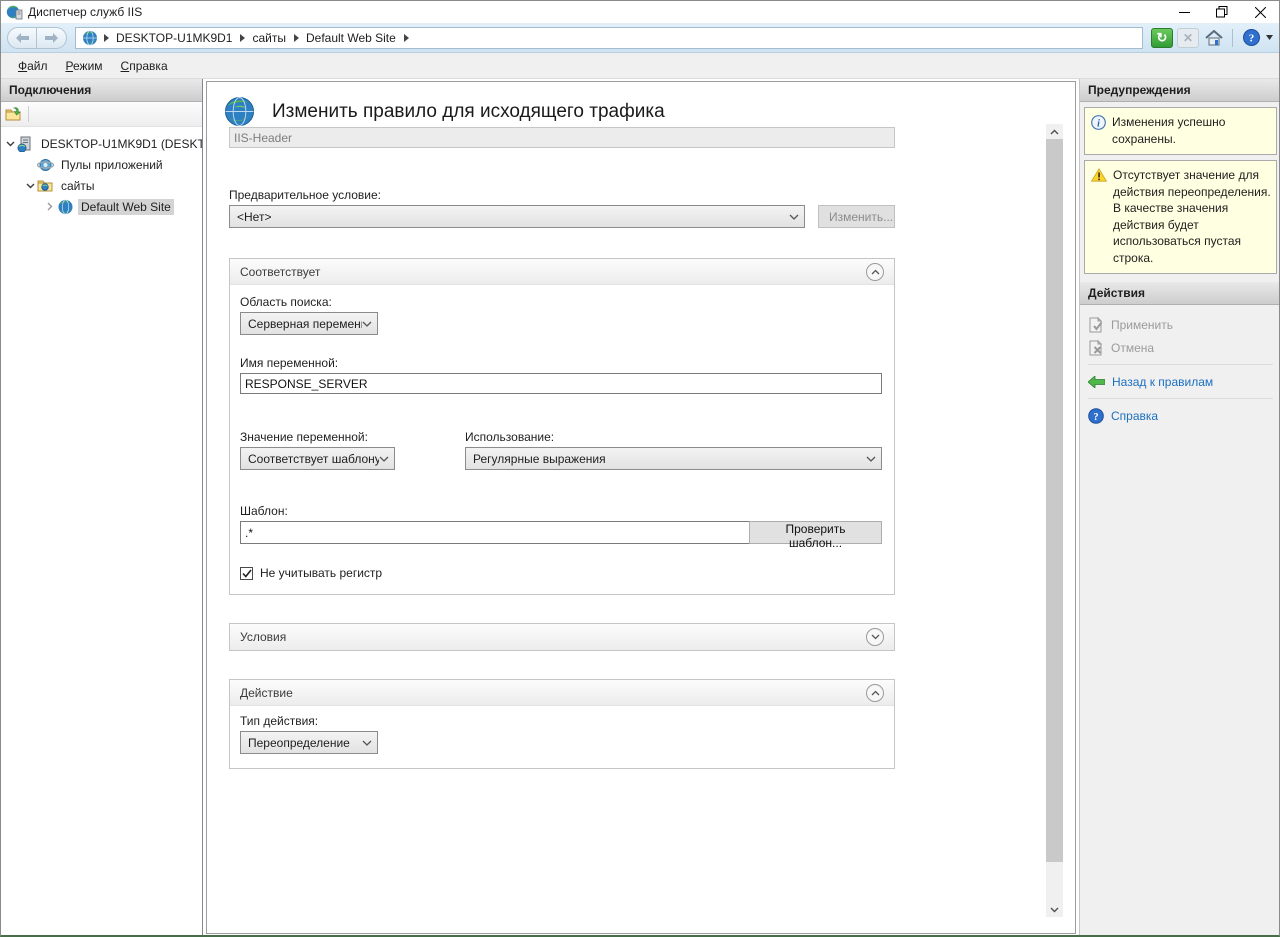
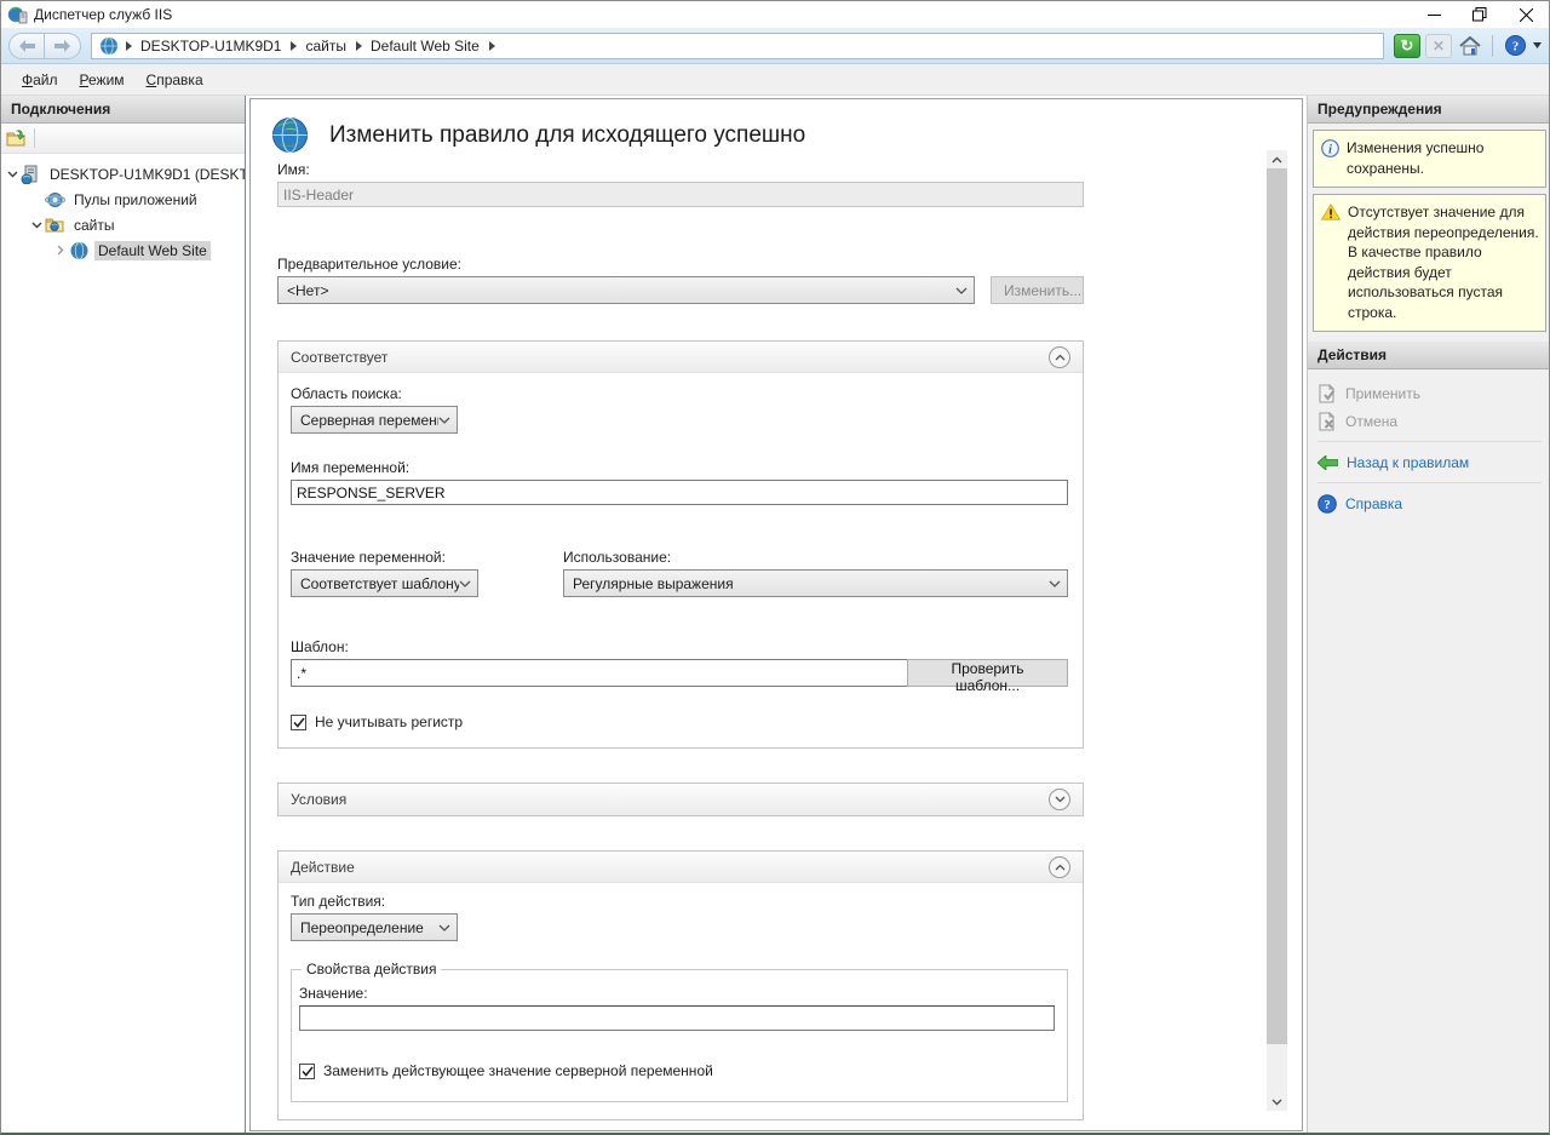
  Диспетчер служб IIS
  DESKTOP-U1MK9D1
  сайты
  Default Web Site
  ↻
  ✕
  ?
  Файл
  Режим
  Справка
  Подключения
  DESKTOP-U1MK9D1 (DESKT
  Пулы приложений
  сайты
  Default Web Site
- Изменить правило для исходящего трафика
+ Изменить правило для исходящего успешно
+ Имя:
  IIS-Header
  Предварительное условие:
  <Нет>
  Изменить...
  Соответствует
  Область поиска:
  Серверная перемен
  Имя переменной:
  RESPONSE_SERVER
  Значение переменной:
  Соответствует шаблону
  Использование:
  Регулярные выражения
  Шаблон:
  .*
  Проверить шаблон...
  Не учитывать регистр
  Условия
  Действие
  Тип действия:
  Переопределение
+ Свойства действия
+ Значение:
+ Заменить действующее значение серверной переменной
  Предупреждения
  i
  Изменения успешно сохранены.
- Отсутствует значение для действия переопределения. В качестве значения действия будет использоваться пустая строка.
+ Отсутствует значение для действия переопределения. В качестве правило действия будет использоваться пустая строка.
  Действия
  Применить
  Отмена
  Назад к правилам
  ?
  Справка
